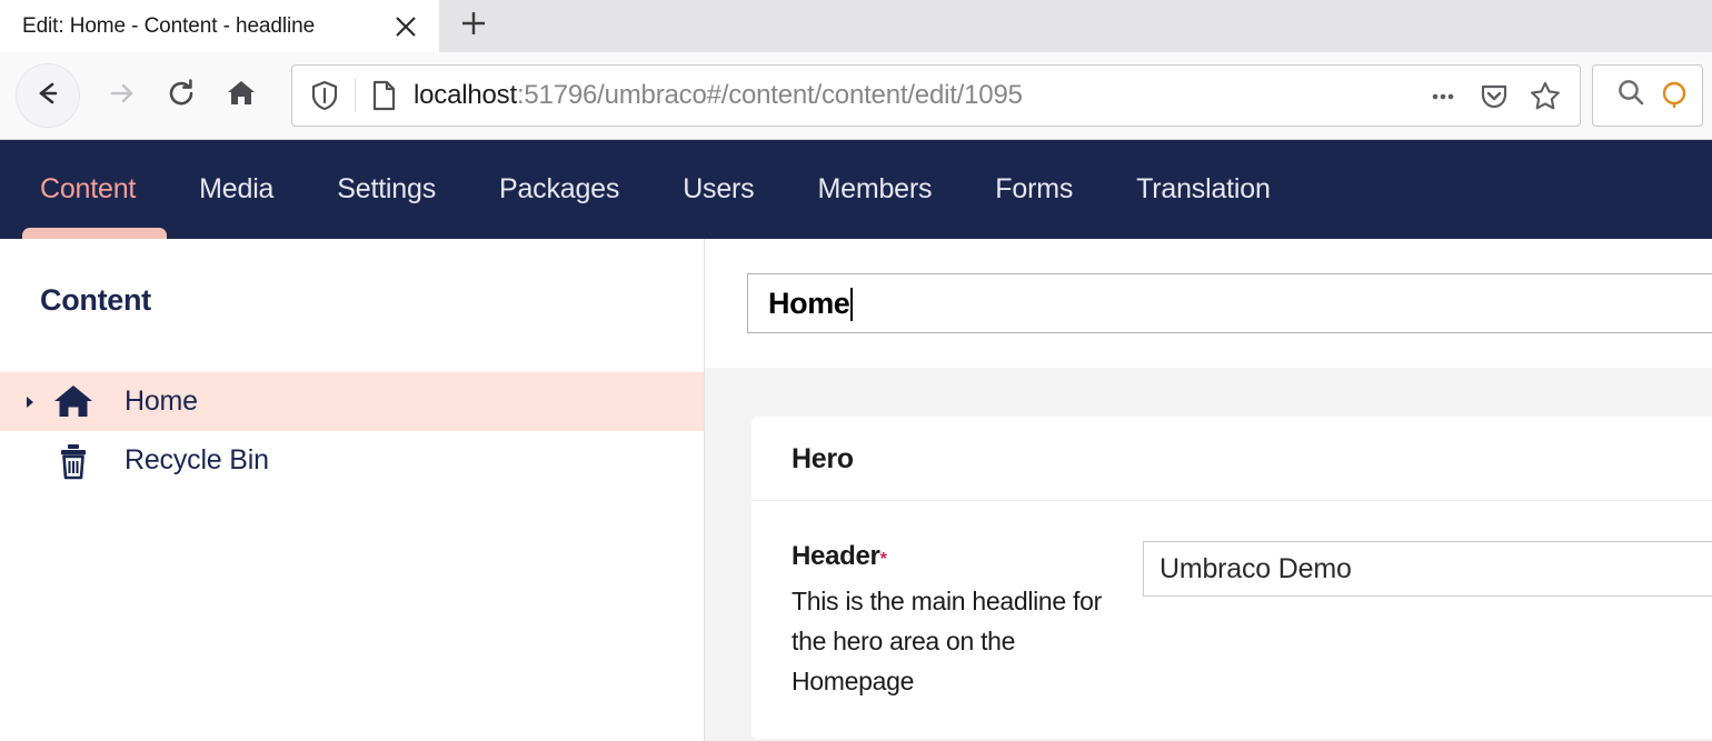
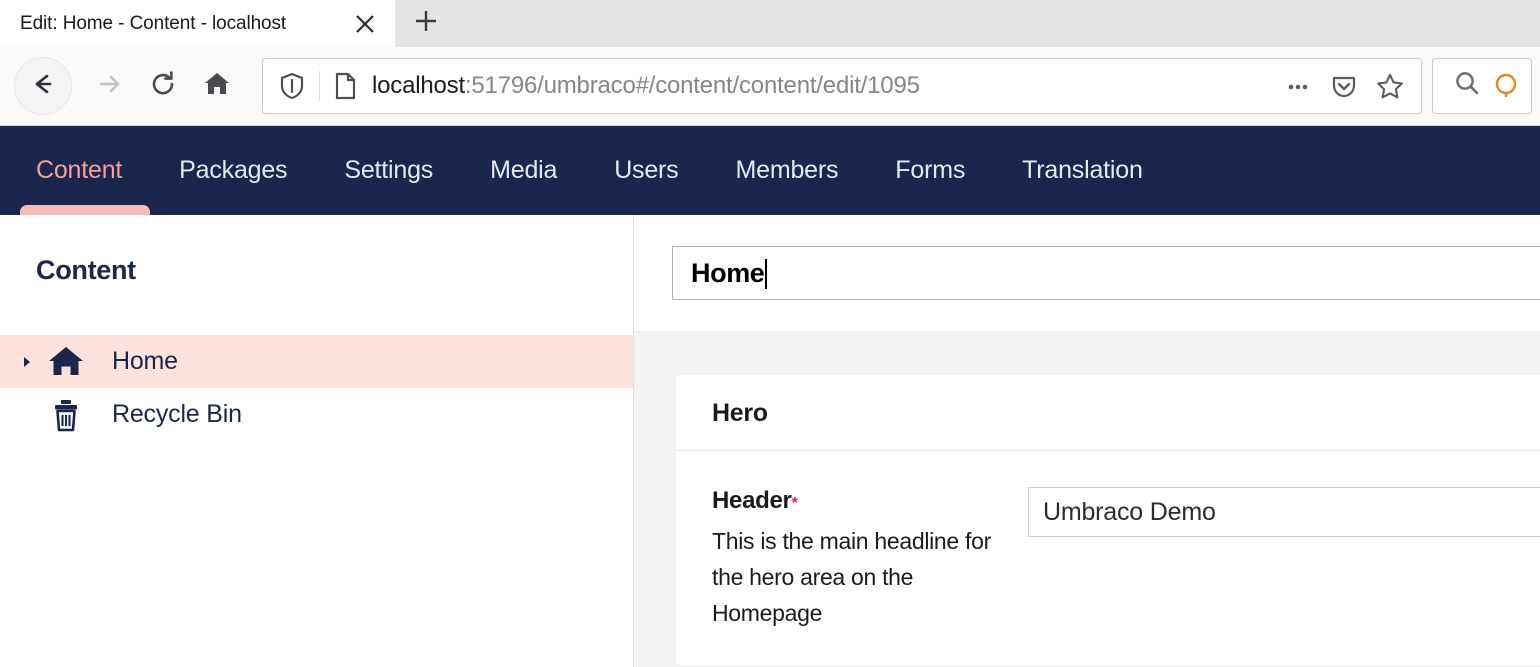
- Edit: Home - Content - headline
+ Edit: Home - Content - localhost
  localhost:51796/umbraco#/content/content/edit/1095
  Content
- Media
+ Packages
  Settings
- Packages
+ Media
  Users
  Members
  Forms
  Translation
  Content
  Home
  Recycle Bin
  Home
  Hero
  Header*
  This is the main headline for the hero area on the Homepage
  Umbraco Demo
